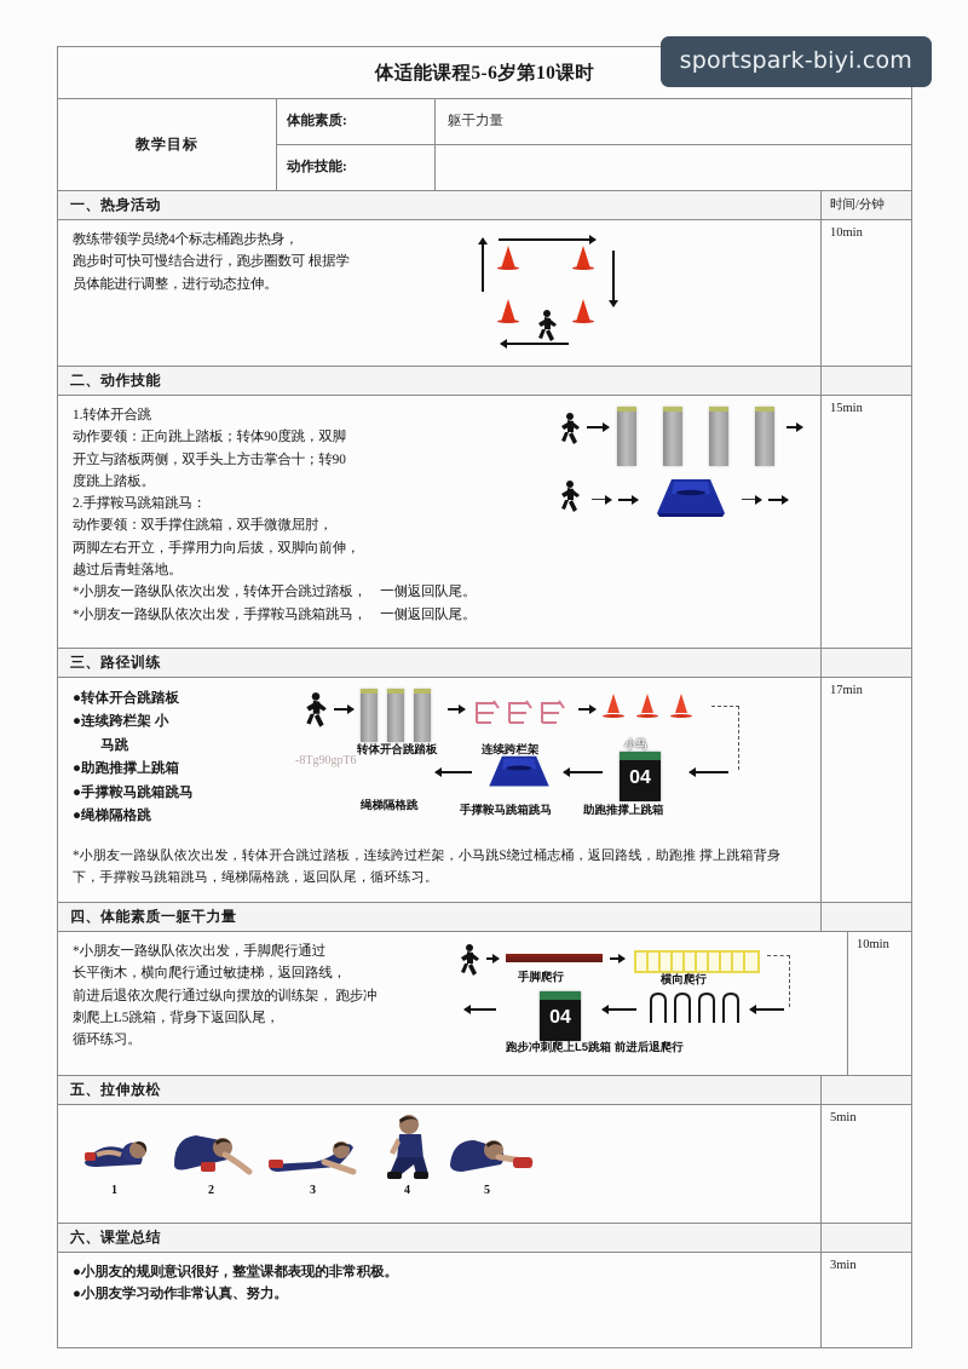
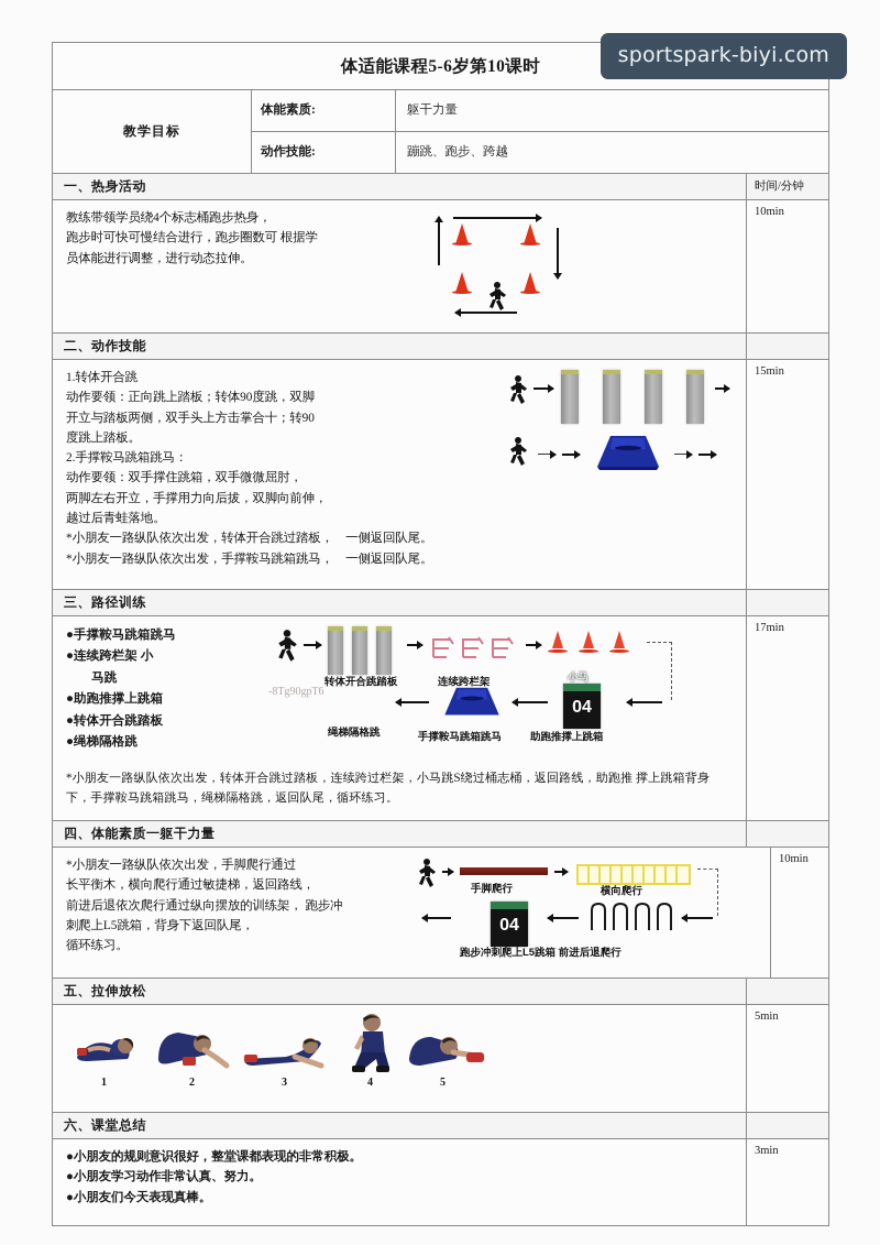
  sportspark-biyi.com
  体适能课程5-6岁第10课时
  教学目标
  体能素质:
  躯干力量
  动作技能:
+ 蹦跳、跑步、跨越
  一、热身活动
  时间/分钟
  教练带领学员绕4个标志桶跑步热身，
  跑步时可快可慢结合进行，跑步圈数可 根据学
  员体能进行调整，进行动态拉伸。
  10min
  二、动作技能
  1.转体开合跳
  动作要领：正向跳上踏板；转体90度跳，双脚
  开立与踏板两侧，双手头上方击掌合十；转90
  度跳上踏板。
  2.手撑鞍马跳箱跳马：
  动作要领：双手撑住跳箱，双手微微屈肘，
  两脚左右开立，手撑用力向后拔，双脚向前伸，
  越过后青蛙落地。
  *小朋友一路纵队依次出发，转体开合跳过踏板， 一侧返回队尾。
  *小朋友一路纵队依次出发，手撑鞍马跳箱跳马， 一侧返回队尾。
  15min
  三、路径训练
- ●转体开合跳踏板
+ ●手撑鞍马跳箱跳马
  ●连续跨栏架 小
  马跳
  ●助跑推撑上跳箱
- ●手撑鞍马跳箱跳马
+ ●转体开合跳踏板
  ●绳梯隔格跳
  转体开合跳踏板
  连续跨栏架
  小马
  04
  助跑推撑上跳箱
  手撑鞍马跳箱跳马
  -8Tg90gpT6
  绳梯隔格跳
  *小朋友一路纵队依次出发，转体开合跳过踏板，连续跨过栏架，小马跳S绕过桶志桶，返回路线，助跑推 撑上跳箱背身下，手撑鞍马跳箱跳马，绳梯隔格跳，返回队尾，循环练习。
  17min
  四、体能素质一躯干力量
  *小朋友一路纵队依次出发，手脚爬行通过
  长平衡木，横向爬行通过敏捷梯，返回路线，
  前进后退依次爬行通过纵向摆放的训练架， 跑步冲
  刺爬上L5跳箱，背身下返回队尾，
  循环练习。
  手脚爬行
  横向爬行
  04
  跑步冲刺爬上L5跳箱 前进后退爬行
  10min
  五、拉伸放松
  1
  2
  3
  4
  5
  5min
  六、课堂总结
  ●小朋友的规则意识很好，整堂课都表现的非常积极。
  ●小朋友学习动作非常认真、努力。
+ ●小朋友们今天表现真棒。
  3min
